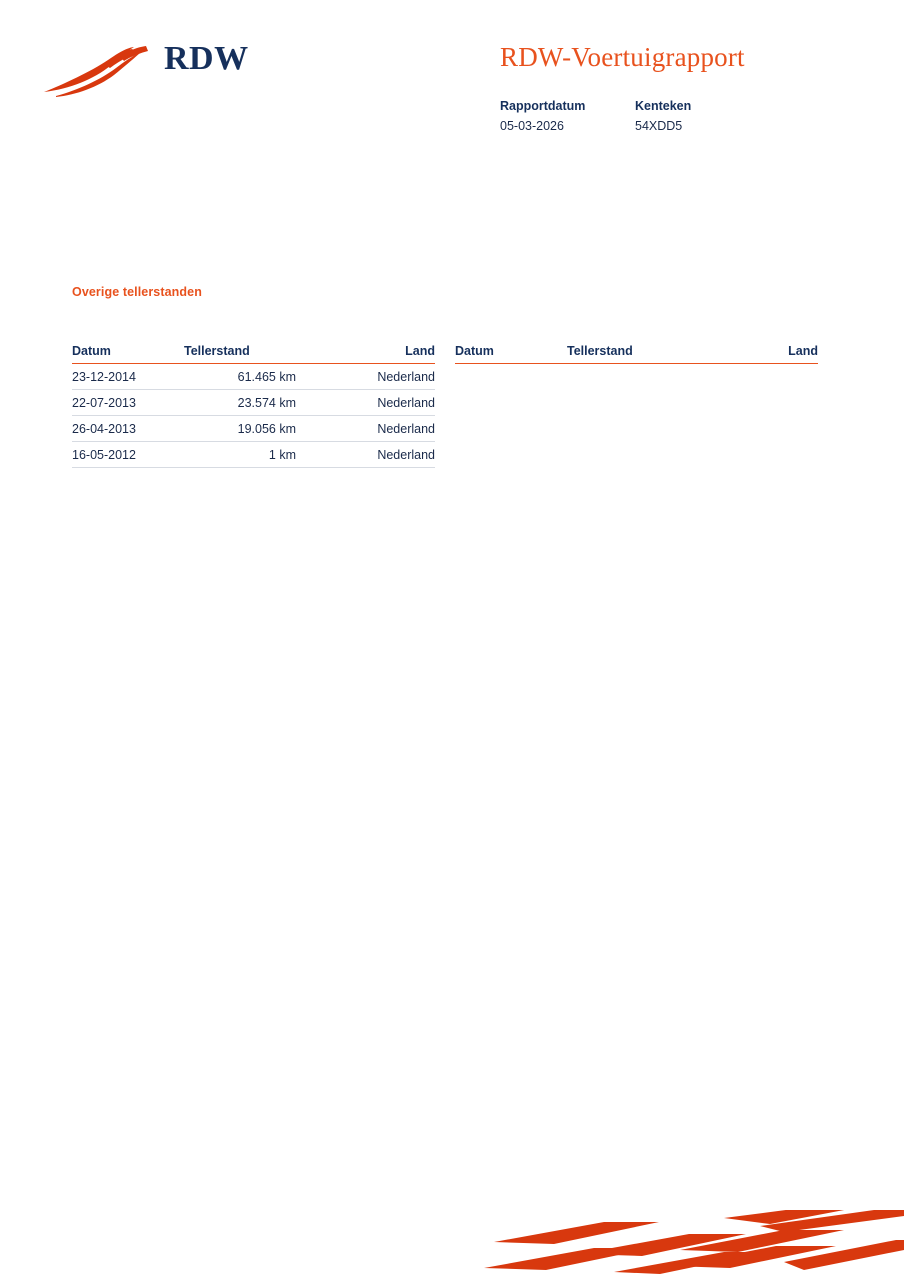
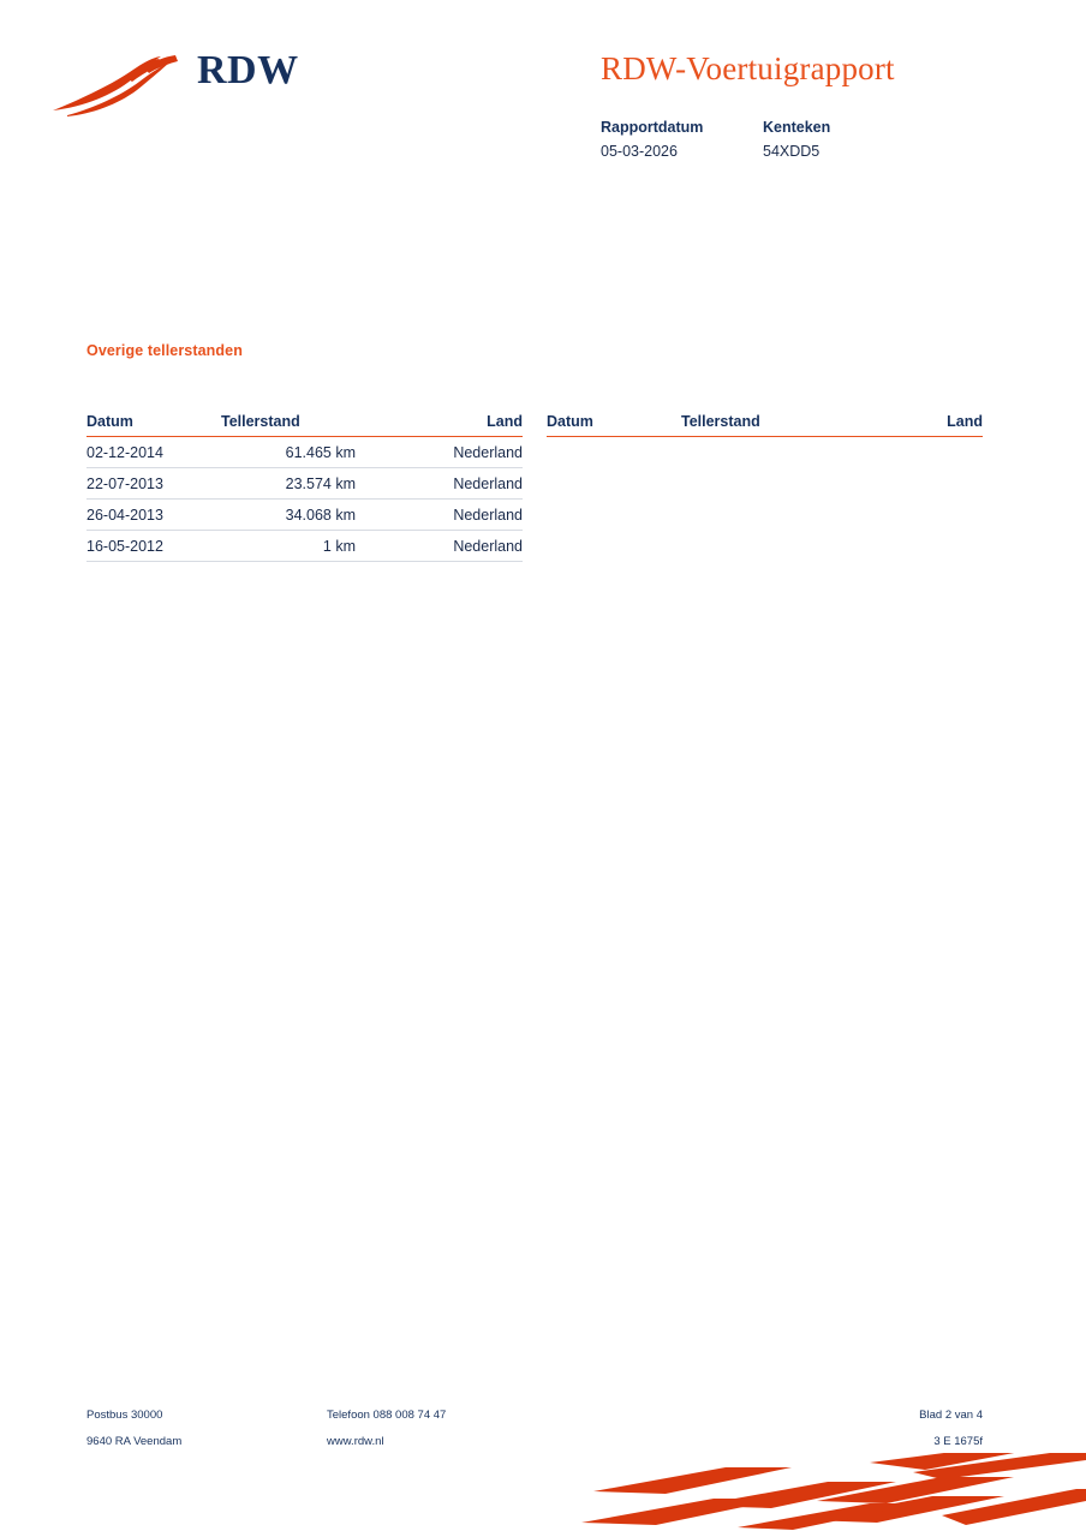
  RDW
  RDW-Voertuigrapport
  Rapportdatum
  Kenteken
  05-03-2026
  54XDD5
  Overige tellerstanden
  Datum	Tellerstand	Land
- 23-12-2014	61.465 km	Nederland
+ 02-12-2014	61.465 km	Nederland
  22-07-2013	23.574 km	Nederland
- 26-04-2013	19.056 km	Nederland
+ 26-04-2013	34.068 km	Nederland
  16-05-2012	1 km	Nederland
  Datum	Tellerstand	Land
+ Postbus 30000
+ Telefoon 088 008 74 47
+ Blad 2 van 4
+ 9640 RA Veendam
+ www.rdw.nl
+ 3 E 1675f
